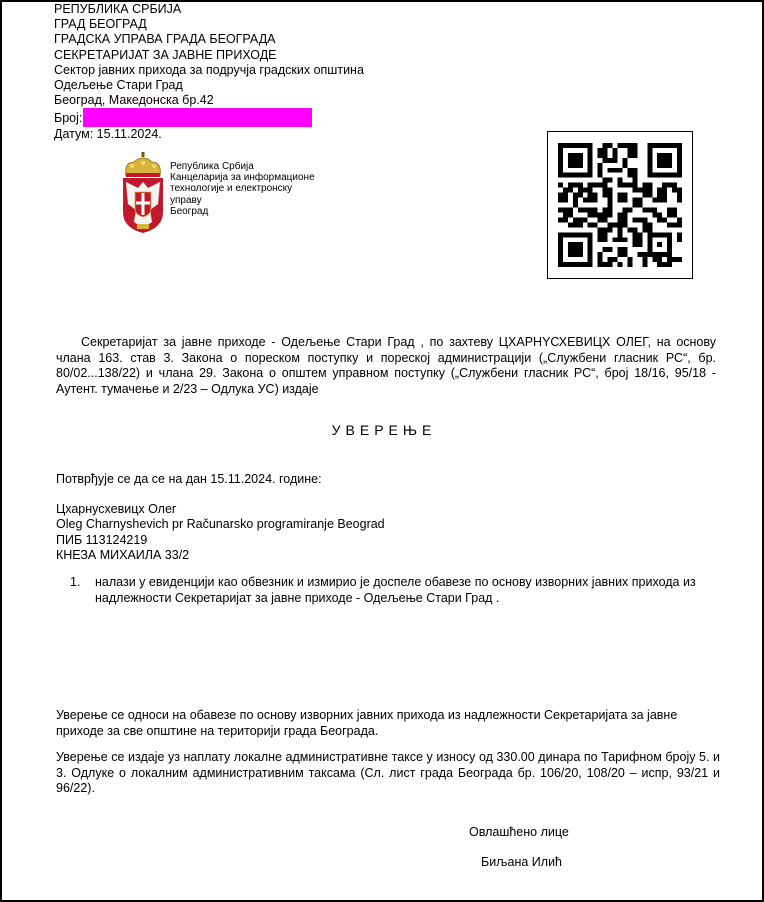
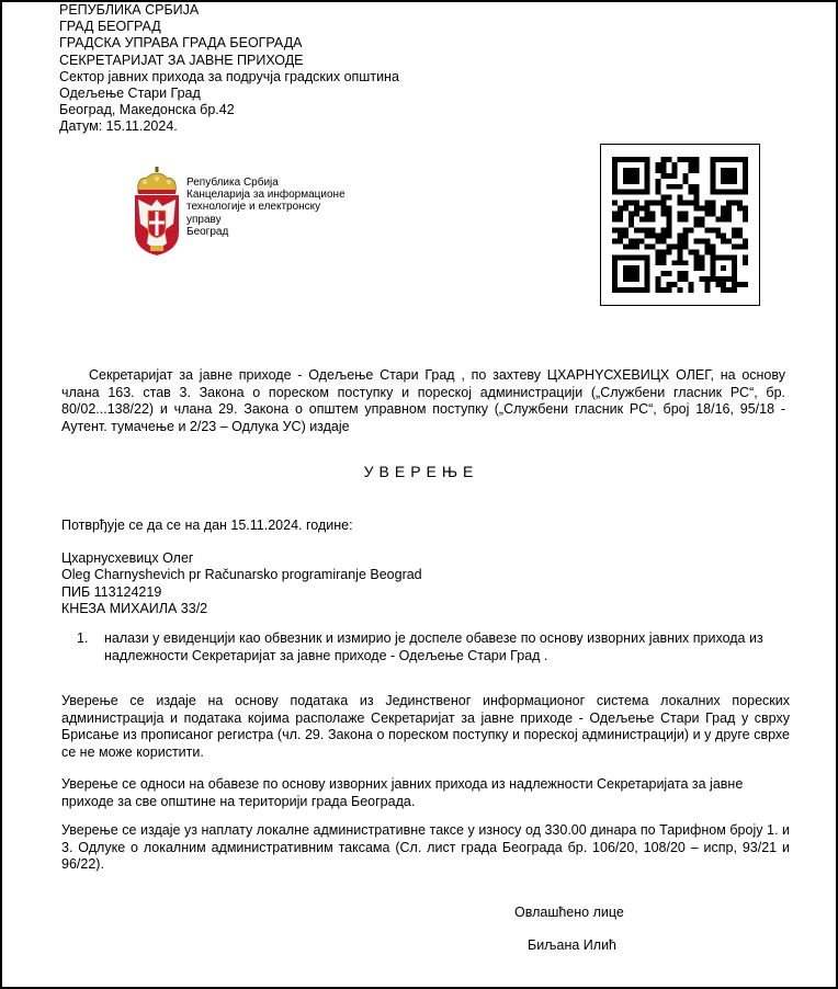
  РЕПУБЛИКА СРБИЈА
  ГРАД БЕОГРАД
  ГРАДСКА УПРАВА ГРАДА БЕОГРАДА
  СЕКРЕТАРИЈАТ ЗА ЈАВНЕ ПРИХОДЕ
  Сектор јавних прихода за подручја градских општина
  Одељење Стари Град
  Београд, Македонска бр.42
- Број:
  Датум: 15.11.2024.
  Република Србија
  Канцеларија за информационе
  технологије и електронску
  управу
  Београд
  Секретаријат за јавне приходе - Одељење Стари Град , по захтеву ЦХАРНYСХЕВИЦХ ОЛЕГ, на основу члана 163. став 3. Закона о пореском поступку и пореској администрацији („Службени гласник РС“, бр. 80/02...138/22) и члана 29. Закона о општем управном поступку („Службени гласник РС“, број 18/16, 95/18 - Аутент. тумачење и 2/23 – Одлука УС) издаје
  УВЕРЕЊЕ
  Потврђује се да се на дан 15.11.2024. године:
  Цхарнусхевицх Олег
  Oleg Charnyshevich pr Računarsko programiranje Beograd
  ПИБ 113124219
  КНЕЗА МИХАИЛА 33/2
  1.
  налази у евиденцији као обвезник и измирио је доспеле обавезе по основу изворних јавних прихода из надлежности Секретаријат за јавне приходе - Одељење Стари Град .
+ Уверење се издаје на основу података из Јединственог информационог система локалних пореских администрација и података којима располаже Секретаријат за јавне приходе - Одељење Стари Град у сврху Брисање из прописаног регистра (чл. 29. Закона о пореском поступку и пореској администрацији) и у друге сврхе се не може користити.
  Уверење се односи на обавезе по основу изворних јавних прихода из надлежности Секретаријата за јавне приходе за све општине на територији града Београда.
- Уверење се издаје уз наплату локалне административне таксе у износу од 330.00 динара по Тарифном броју 5. и 3. Одлуке о локалним административним таксама (Сл. лист града Београда бр. 106/20, 108/20 – испр, 93/21 и 96/22).
+ Уверење се издаје уз наплату локалне административне таксе у износу од 330.00 динара по Тарифном броју 1. и 3. Одлуке о локалним административним таксама (Сл. лист града Београда бр. 106/20, 108/20 – испр, 93/21 и 96/22).
  Овлашћено лице
  Биљана Илић
